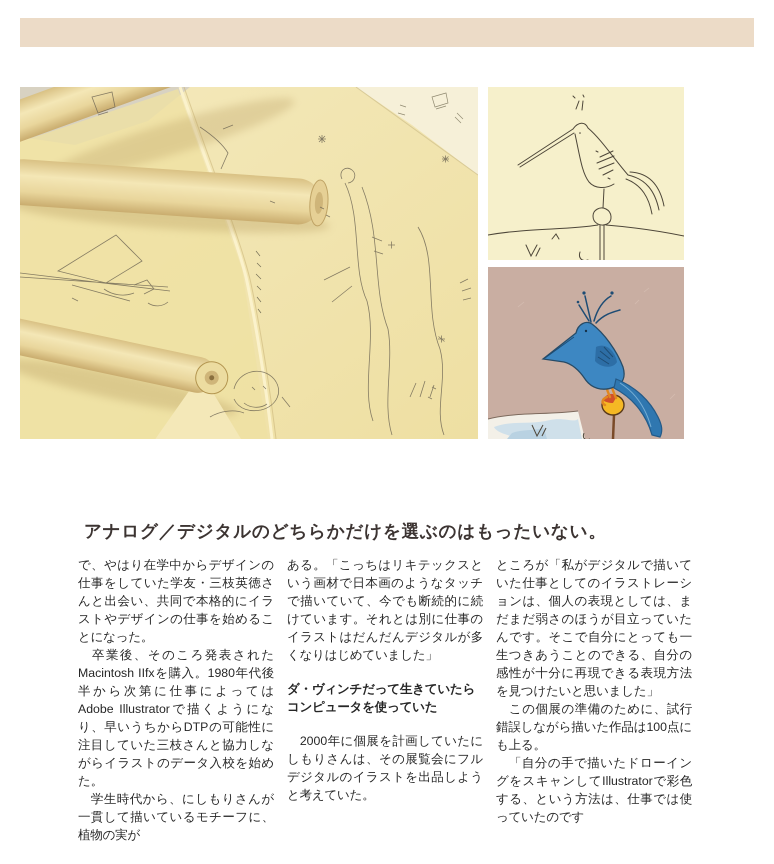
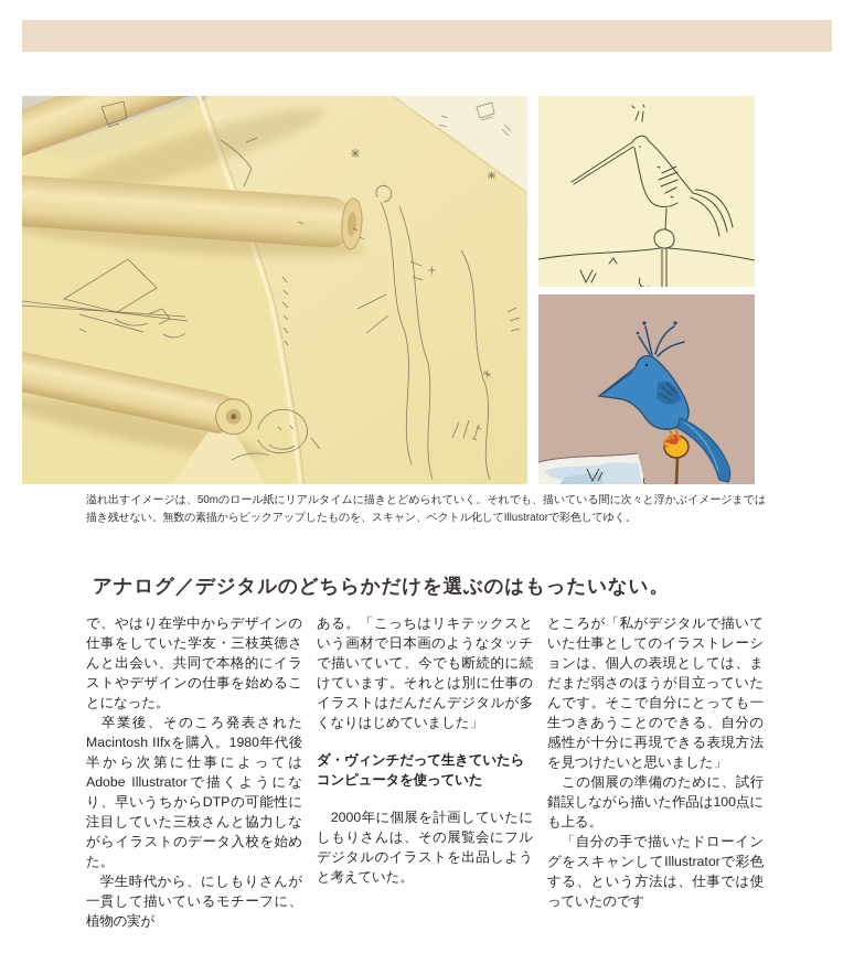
+ 溢れ出すイメージは、50mのロール紙にリアルタイムに描きとどめられていく。それでも、描いている間に次々と浮かぶイメージまでは描き残せない。無数の素描からピックアップしたものを、スキャン、ベクトル化してIllustratorで彩色してゆく。
  アナログ／デジタルのどちらかだけを選ぶのはもったいない。
  で、やはり在学中からデザインの仕事をしていた学友・三枝英徳さんと出会い、共同で本格的にイラストやデザインの仕事を始めることになった。
  卒業後、そのころ発表されたMacintosh IIfxを購入。1980年代後半から次第に仕事によってはAdobe Illustratorで描くようになり、早いうちからDTPの可能性に注目していた三枝さんと協力しながらイラストのデータ入校を始めた。
  学生時代から、にしもりさんが一貫して描いているモチーフに、植物の実が
  ある。「こっちはリキテックスという画材で日本画のようなタッチで描いていて、今でも断続的に続けています。それとは別に仕事のイラストはだんだんデジタルが多くなりはじめていました」
  ダ・ヴィンチだって生きていたら
  コンピュータを使っていた
  2000年に個展を計画していたにしもりさんは、その展覧会にフルデジタルのイラストを出品しようと考えていた。
  ところが「私がデジタルで描いていた仕事としてのイラストレーションは、個人の表現としては、まだまだ弱さのほうが目立っていたんです。そこで自分にとっても一生つきあうことのできる、自分の感性が十分に再現できる表現方法を見つけたいと思いました」
  この個展の準備のために、試行錯誤しながら描いた作品は100点にも上る。
  「自分の手で描いたドローイングをスキャンしてIllustratorで彩色する、という方法は、仕事では使っていたのです
